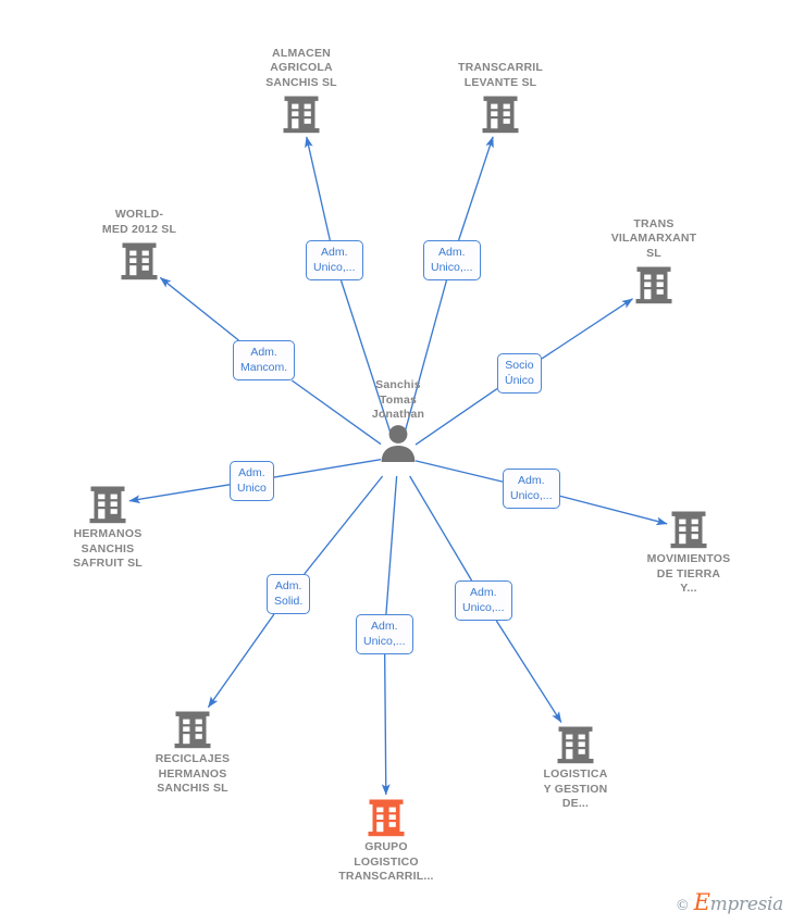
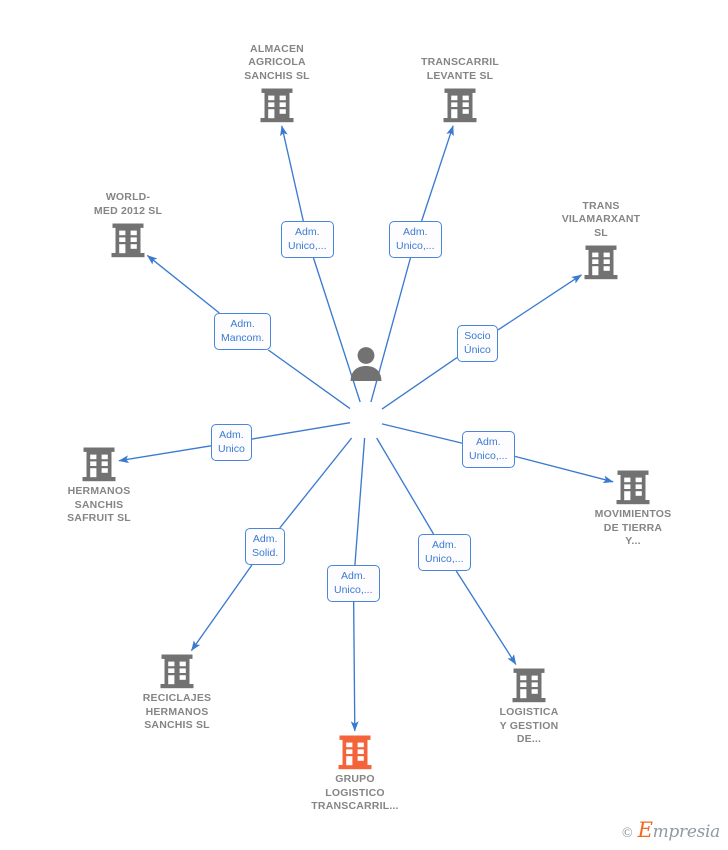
- Sanchis
- Tomas
- Jonathan
  ALMACEN
  AGRICOLA
  SANCHIS SL
  TRANSCARRIL
  LEVANTE SL
  WORLD-
  MED 2012 SL
  TRANS
  VILAMARXANT
  SL
  HERMANOS
  SANCHIS
  SAFRUIT SL
  MOVIMIENTOS
  DE TIERRA
  Y...
  RECICLAJES
  HERMANOS
  SANCHIS SL
  LOGISTICA
  Y GESTION
  DE...
  GRUPO
  LOGISTICO
  TRANSCARRIL...
  Adm.
  Unico,...
  Adm.
  Unico,...
  Adm.
  Mancom.
  Socio
  Único
  Adm.
  Unico
  Adm.
  Unico,...
  Adm.
  Solid.
  Adm.
  Unico,...
  Adm.
  Unico,...
  ©
  Empresia
